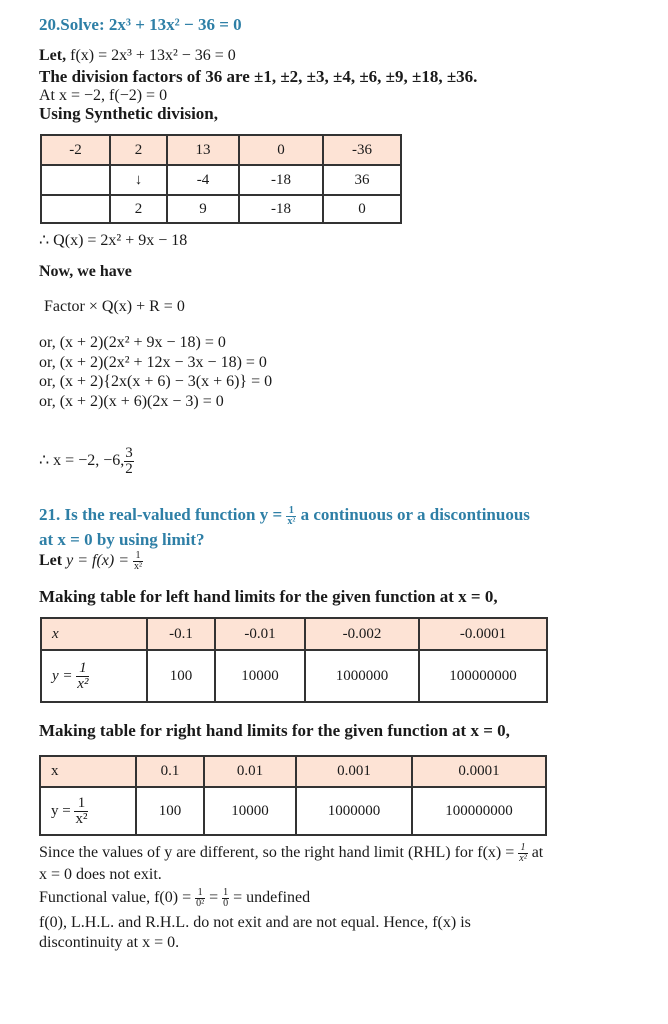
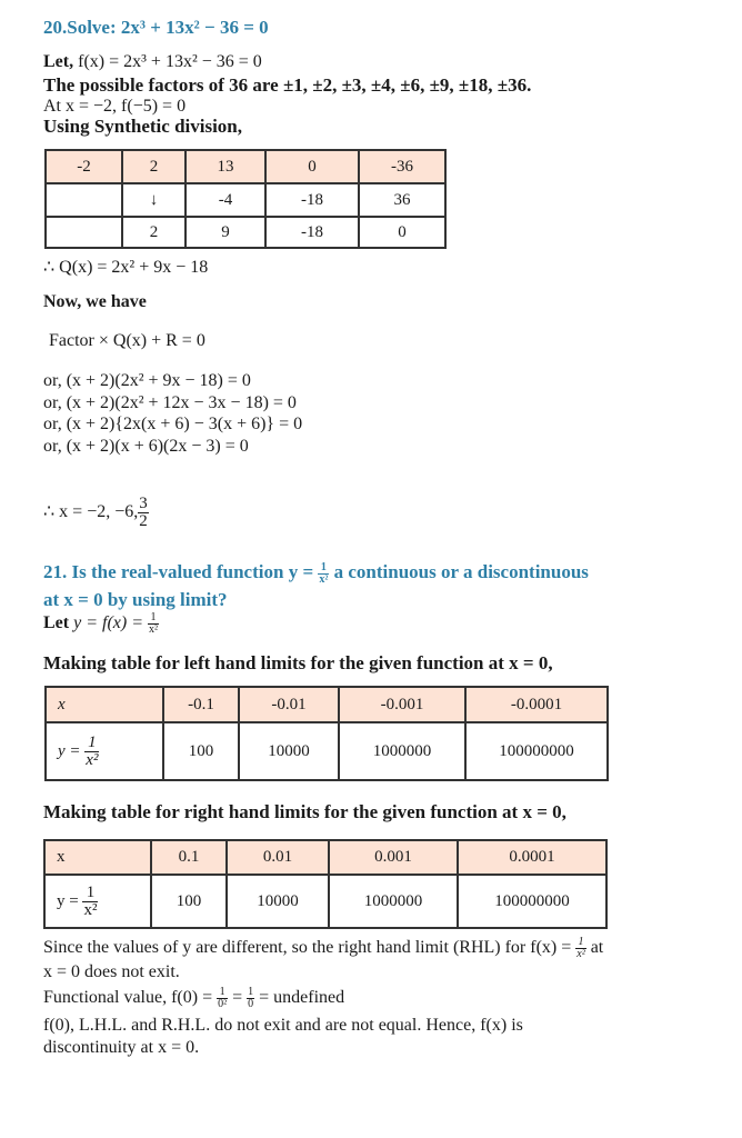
  20.Solve: 2x³ + 13x² − 36 = 0
  Let, f(x) = 2x³ + 13x² − 36 = 0
- The division factors of 36 are ±1, ±2, ±3, ±4, ±6, ±9, ±18, ±36.
+ The possible factors of 36 are ±1, ±2, ±3, ±4, ±6, ±9, ±18, ±36.
- At x = −2, f(−2) = 0
+ At x = −2, f(−5) = 0
  Using Synthetic division,
  -2	2	13	0	-36
  	↓	-4	-18	36
  	2	9	-18	0
  ∴ Q(x) = 2x² + 9x − 18
  Now, we have
  Factor × Q(x) + R = 0
  or, (x + 2)(2x² + 9x − 18) = 0
  or, (x + 2)(2x² + 12x − 3x − 18) = 0
  or, (x + 2){2x(x + 6) − 3(x + 6)} = 0
  or, (x + 2)(x + 6)(2x − 3) = 0
  ∴ x = −2, −6,
  3
  2
  21. Is the real-valued function y =
  1
  x²
  a continuous or a discontinuous
  at x = 0 by using limit?
  Let y = f(x) =
  1
  x²
  Making table for left hand limits for the given function at x = 0,
- x	-0.1	-0.01	-0.002	-0.0001
+ x	-0.1	-0.01	-0.001	-0.0001
  y = 1x²	100	10000	1000000	100000000
  Making table for right hand limits for the given function at x = 0,
  x	0.1	0.01	0.001	0.0001
  y = 1x²	100	10000	1000000	100000000
  Since the values of y are different, so the right hand limit (RHL) for f(x) =
  1
  x²
  at
  x = 0 does not exit.
  Functional value, f(0) =
  1
  0²
  =
  1
  0
  = undefined
  f(0), L.H.L. and R.H.L. do not exit and are not equal. Hence, f(x) is
  discontinuity at x = 0.
